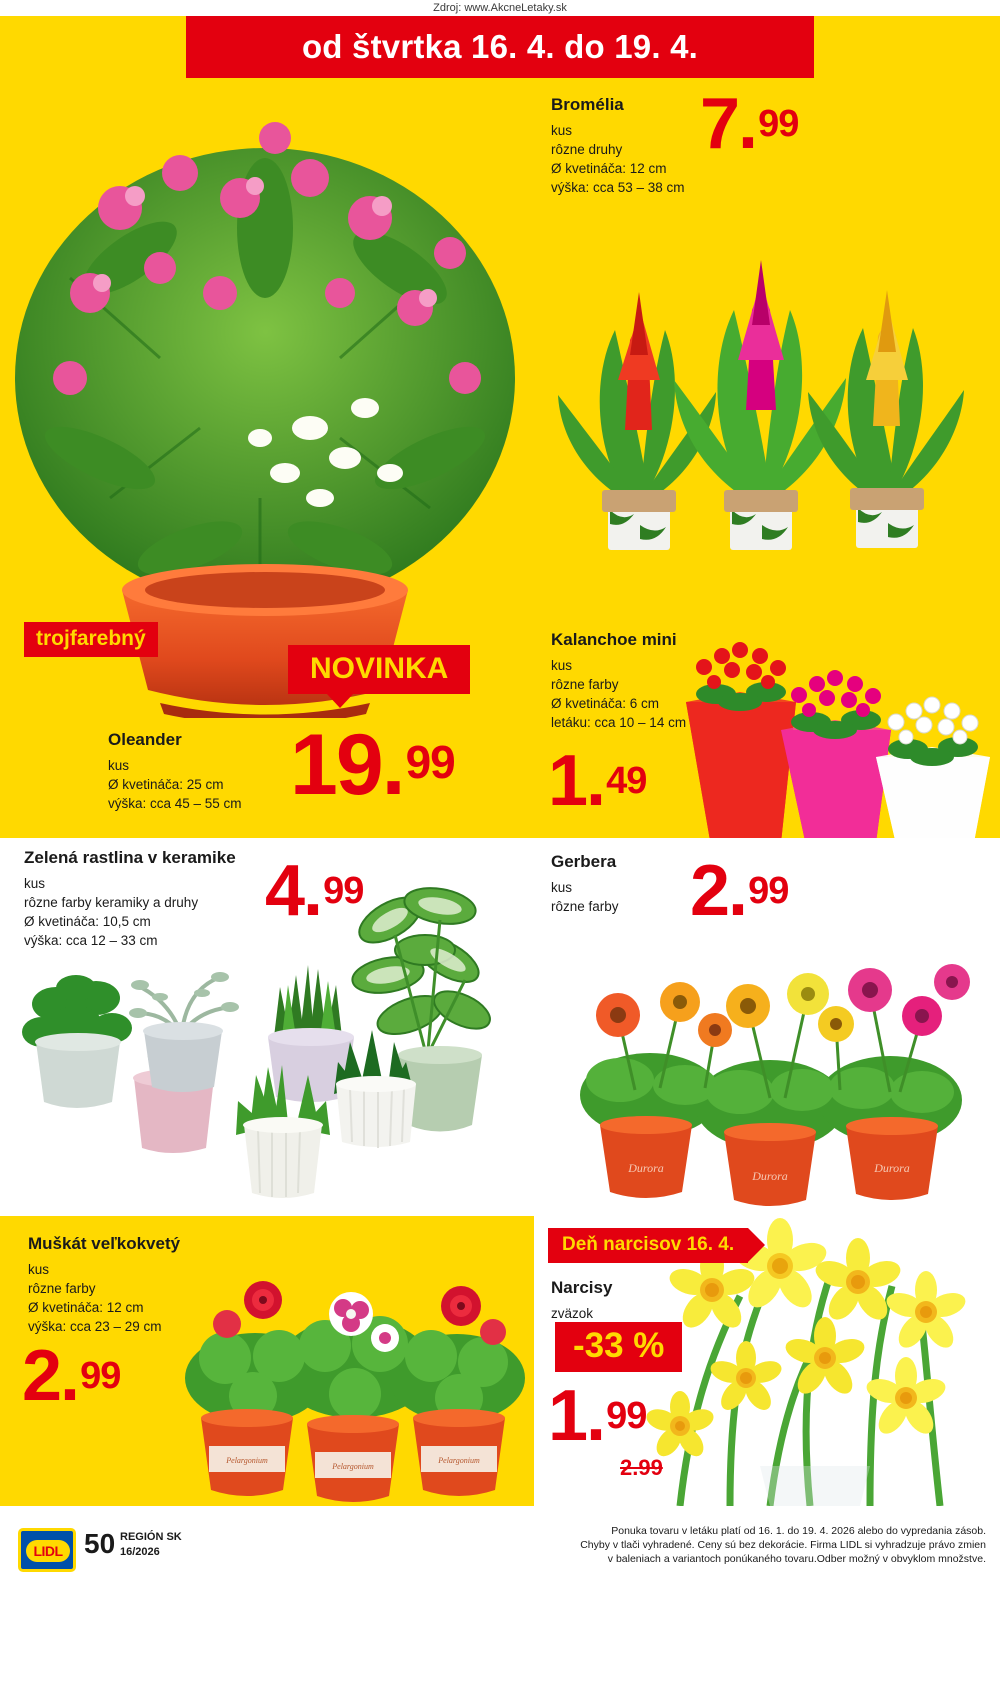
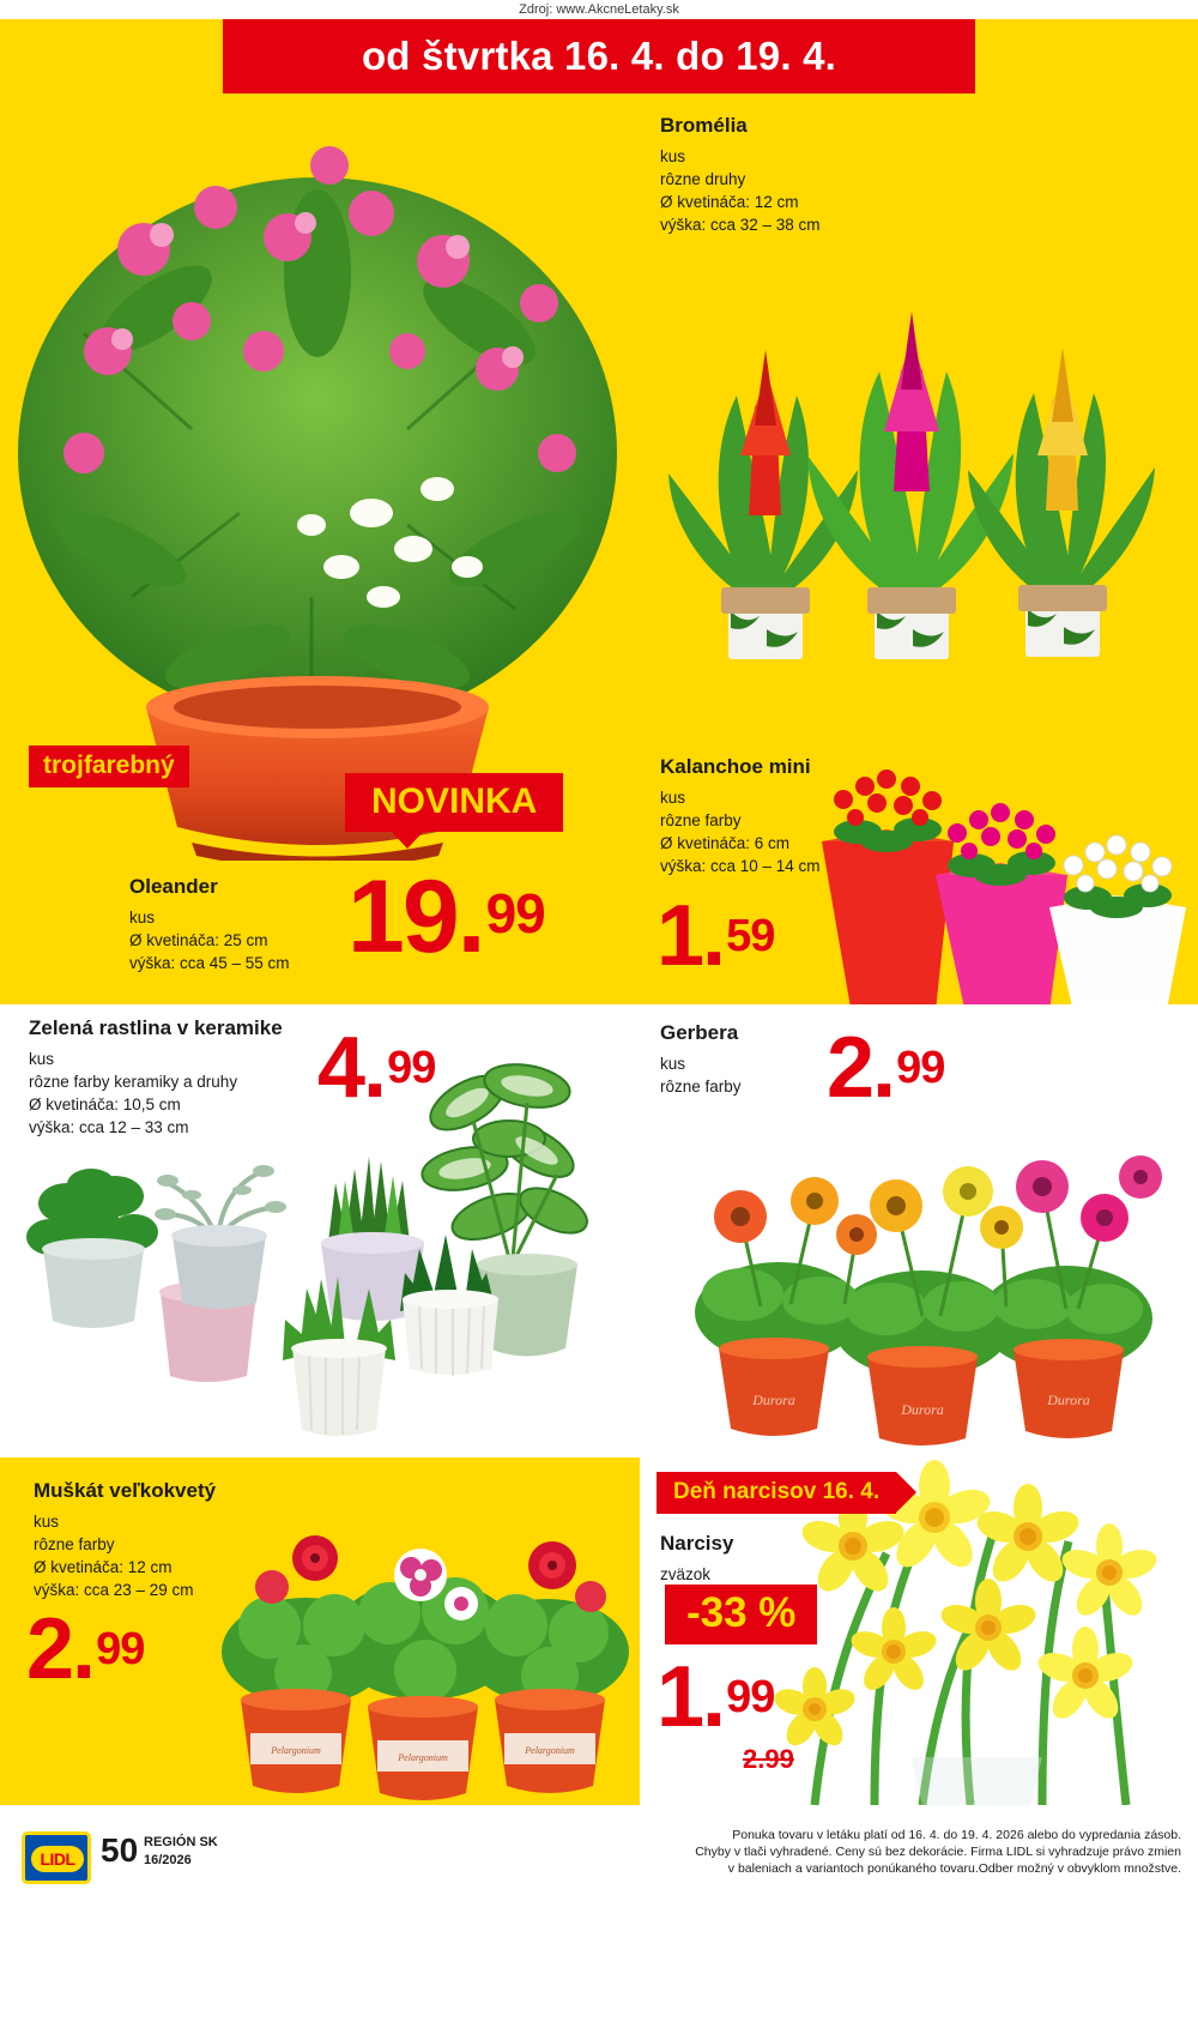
  Zdroj: www.AkcneLetaky.sk
  od štvrtka 16. 4. do 19. 4.
  trojfarebný
  NOVINKA
  Oleander
  kus
  Ø kvetináča: 25 cm
  výška: cca 45 – 55 cm
  19.99
  Bromélia
  kus
  rôzne druhy
  Ø kvetináča: 12 cm
- výška: cca 53 – 38 cm
+ výška: cca 32 – 38 cm
- 7.99
  Kalanchoe mini
  kus
  rôzne farby
  Ø kvetináča: 6 cm
- letáku: cca 10 – 14 cm
+ výška: cca 10 – 14 cm
- 1.49
+ 1.59
  Zelená rastlina v keramike
  kus
  rôzne farby keramiky a druhy
  Ø kvetináča: 10,5 cm
  výška: cca 12 – 33 cm
  4.99
  Gerbera
  kus
  rôzne farby
  2.99
  Durora
  Durora
  Durora
  Pelargonium
  Pelargonium
  Pelargonium
  Muškát veľkokvetý
  kus
  rôzne farby
  Ø kvetináča: 12 cm
  výška: cca 23 – 29 cm
  2.99
  Deň narcisov 16. 4.
  Narcisy
  zväzok
  -33 %
  1.99
  2.99
  LIDL
  50
  REGIÓN SK
  16/2026
- Ponuka tovaru v letáku platí od 16. 1. do 19. 4. 2026 alebo do vypredania zásob.
+ Ponuka tovaru v letáku platí od 16. 4. do 19. 4. 2026 alebo do vypredania zásob.
  Chyby v tlači vyhradené. Ceny sú bez dekorácie. Firma LIDL si vyhradzuje právo zmien
  v baleniach a variantoch ponúkaného tovaru.Odber možný v obvyklom množstve.
